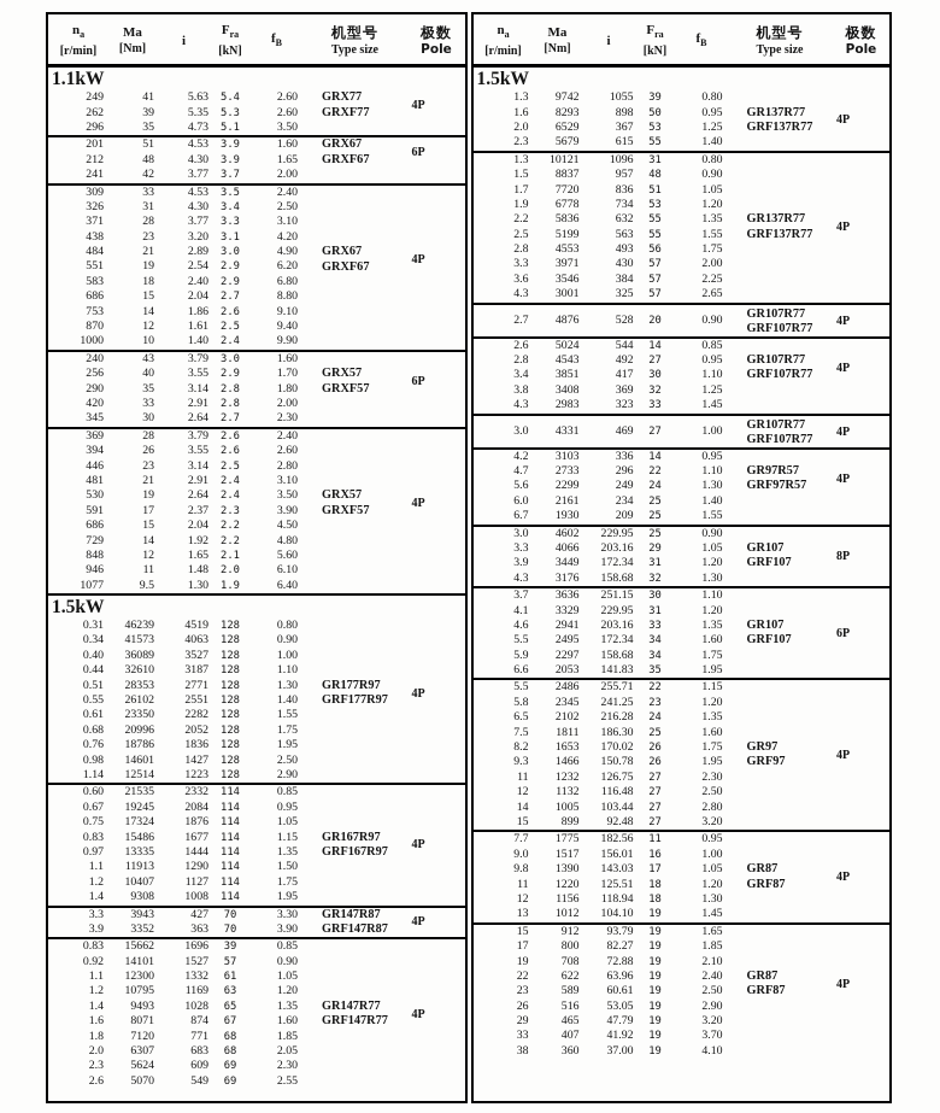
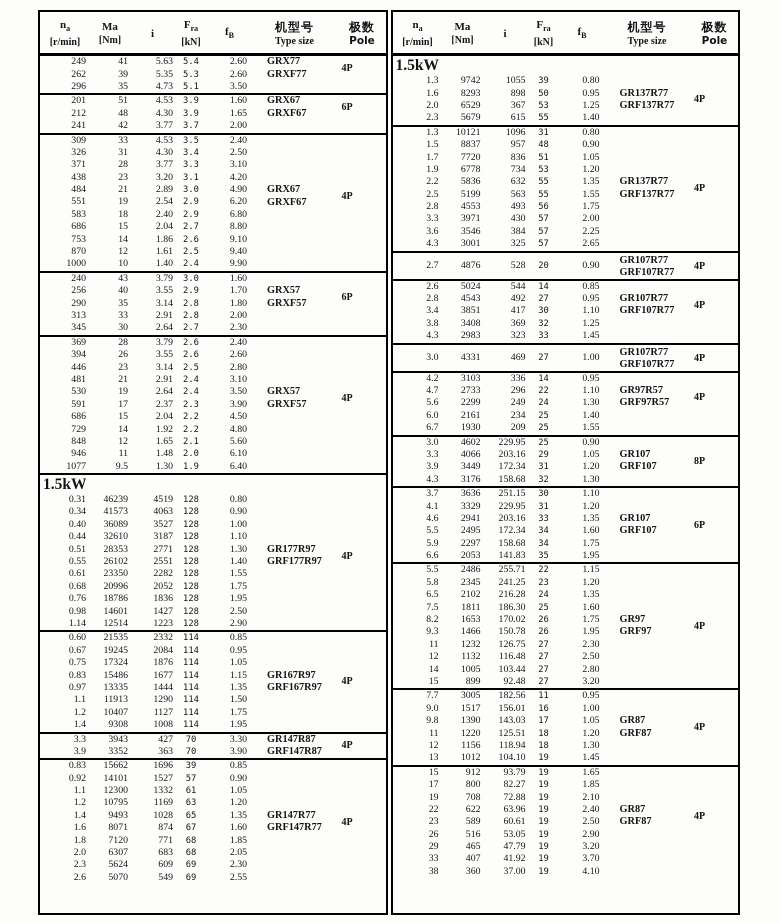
  na
  [r/min]
  Ma
  [Nm]
  i
  Fra
  [kN]
  fB
  机型号
  Type size
  极数
  Pole
- 1.1kW
  249
  41
  5.63
  5.4
  2.60
  262
  39
  5.35
  5.3
  2.60
  296
  35
  4.73
  5.1
  3.50
  GRX77
  GRXF77
  4P
  201
  51
  4.53
  3.9
  1.60
  212
  48
  4.30
  3.9
  1.65
  241
  42
  3.77
  3.7
  2.00
  GRX67
  GRXF67
  6P
  309
  33
  4.53
  3.5
  2.40
  326
  31
  4.30
  3.4
  2.50
  371
  28
  3.77
  3.3
  3.10
  438
  23
  3.20
  3.1
  4.20
  484
  21
  2.89
  3.0
  4.90
  551
  19
  2.54
  2.9
  6.20
  583
  18
  2.40
  2.9
  6.80
  686
  15
  2.04
  2.7
  8.80
  753
  14
  1.86
  2.6
  9.10
  870
  12
  1.61
  2.5
  9.40
  1000
  10
  1.40
  2.4
  9.90
  GRX67
  GRXF67
  4P
  240
  43
  3.79
  3.0
  1.60
  256
  40
  3.55
  2.9
  1.70
  290
  35
  3.14
  2.8
  1.80
- 420
+ 313
  33
  2.91
  2.8
  2.00
  345
  30
  2.64
  2.7
  2.30
  GRX57
  GRXF57
  6P
  369
  28
  3.79
  2.6
  2.40
  394
  26
  3.55
  2.6
  2.60
  446
  23
  3.14
  2.5
  2.80
  481
  21
  2.91
  2.4
  3.10
  530
  19
  2.64
  2.4
  3.50
  591
  17
  2.37
  2.3
  3.90
  686
  15
  2.04
  2.2
  4.50
  729
  14
  1.92
  2.2
  4.80
  848
  12
  1.65
  2.1
  5.60
  946
  11
  1.48
  2.0
  6.10
  1077
  9.5
  1.30
  1.9
  6.40
  GRX57
  GRXF57
  4P
  1.5kW
  0.31
  46239
  4519
  128
  0.80
  0.34
  41573
  4063
  128
  0.90
  0.40
  36089
  3527
  128
  1.00
  0.44
  32610
  3187
  128
  1.10
  0.51
  28353
  2771
  128
  1.30
  0.55
  26102
  2551
  128
  1.40
  0.61
  23350
  2282
  128
  1.55
  0.68
  20996
  2052
  128
  1.75
  0.76
  18786
  1836
  128
  1.95
  0.98
  14601
  1427
  128
  2.50
  1.14
  12514
  1223
  128
  2.90
  GR177R97
  GRF177R97
  4P
  0.60
  21535
  2332
  114
  0.85
  0.67
  19245
  2084
  114
  0.95
  0.75
  17324
  1876
  114
  1.05
  0.83
  15486
  1677
  114
  1.15
  0.97
  13335
  1444
  114
  1.35
  1.1
  11913
  1290
  114
  1.50
  1.2
  10407
  1127
  114
  1.75
  1.4
  9308
  1008
  114
  1.95
  GR167R97
  GRF167R97
  4P
  3.3
  3943
  427
  70
  3.30
  3.9
  3352
  363
  70
  3.90
  GR147R87
  GRF147R87
  4P
  0.83
  15662
  1696
  39
  0.85
  0.92
  14101
  1527
  57
  0.90
  1.1
  12300
  1332
  61
  1.05
  1.2
  10795
  1169
  63
  1.20
  1.4
  9493
  1028
  65
  1.35
  1.6
  8071
  874
  67
  1.60
  1.8
  7120
  771
  68
  1.85
  2.0
  6307
  683
  68
  2.05
  2.3
  5624
  609
  69
  2.30
  2.6
  5070
  549
  69
  2.55
  GR147R77
  GRF147R77
  4P
  na
  [r/min]
  Ma
  [Nm]
  i
  Fra
  [kN]
  fB
  机型号
  Type size
  极数
  Pole
  1.5kW
  1.3
  9742
  1055
  39
  0.80
  1.6
  8293
  898
  50
  0.95
  2.0
  6529
  367
  53
  1.25
  2.3
  5679
  615
  55
  1.40
  GR137R77
  GRF137R77
  4P
  1.3
  10121
  1096
  31
  0.80
  1.5
  8837
  957
  48
  0.90
  1.7
  7720
  836
  51
  1.05
  1.9
  6778
  734
  53
  1.20
  2.2
  5836
  632
  55
  1.35
  2.5
  5199
  563
  55
  1.55
  2.8
  4553
  493
  56
  1.75
  3.3
  3971
  430
  57
  2.00
  3.6
  3546
  384
  57
  2.25
  4.3
  3001
  325
  57
  2.65
  GR137R77
  GRF137R77
  4P
  2.7
  4876
  528
  20
  0.90
  GR107R77
  GRF107R77
  4P
  2.6
  5024
  544
  14
  0.85
  2.8
  4543
  492
  27
  0.95
  3.4
  3851
  417
  30
  1.10
  3.8
  3408
  369
  32
  1.25
  4.3
  2983
  323
  33
  1.45
  GR107R77
  GRF107R77
  4P
  3.0
  4331
  469
  27
  1.00
  GR107R77
  GRF107R77
  4P
  4.2
  3103
  336
  14
  0.95
  4.7
  2733
  296
  22
  1.10
  5.6
  2299
  249
  24
  1.30
  6.0
  2161
  234
  25
  1.40
  6.7
  1930
  209
  25
  1.55
  GR97R57
  GRF97R57
  4P
  3.0
  4602
  229.95
  25
  0.90
  3.3
  4066
  203.16
  29
  1.05
  3.9
  3449
  172.34
  31
  1.20
  4.3
  3176
  158.68
  32
  1.30
  GR107
  GRF107
  8P
  3.7
  3636
  251.15
  30
  1.10
  4.1
  3329
  229.95
  31
  1.20
  4.6
  2941
  203.16
  33
  1.35
  5.5
  2495
  172.34
  34
  1.60
  5.9
  2297
  158.68
  34
  1.75
  6.6
  2053
  141.83
  35
  1.95
  GR107
  GRF107
  6P
  5.5
  2486
  255.71
  22
  1.15
  5.8
  2345
  241.25
  23
  1.20
  6.5
  2102
  216.28
  24
  1.35
  7.5
  1811
  186.30
  25
  1.60
  8.2
  1653
  170.02
  26
  1.75
  9.3
  1466
  150.78
  26
  1.95
  11
  1232
  126.75
  27
  2.30
  12
  1132
  116.48
  27
  2.50
  14
  1005
  103.44
  27
  2.80
  15
  899
  92.48
  27
  3.20
  GR97
  GRF97
  4P
  7.7
- 1775
+ 3005
  182.56
  11
  0.95
  9.0
  1517
  156.01
  16
  1.00
  9.8
  1390
  143.03
  17
  1.05
  11
  1220
  125.51
  18
  1.20
  12
  1156
  118.94
  18
  1.30
  13
  1012
  104.10
  19
  1.45
  GR87
  GRF87
  4P
  15
  912
  93.79
  19
  1.65
  17
  800
  82.27
  19
  1.85
  19
  708
  72.88
  19
  2.10
  22
  622
  63.96
  19
  2.40
  23
  589
  60.61
  19
  2.50
  26
  516
  53.05
  19
  2.90
  29
  465
  47.79
  19
  3.20
  33
  407
  41.92
  19
  3.70
  38
  360
  37.00
  19
  4.10
  GR87
  GRF87
  4P
